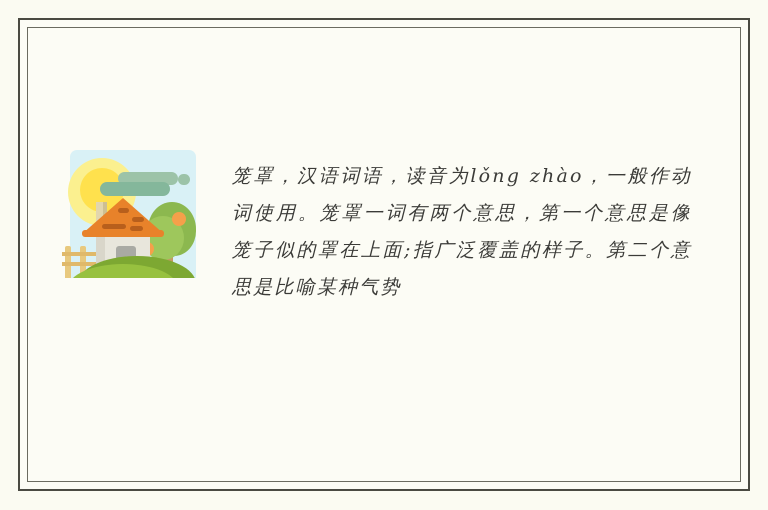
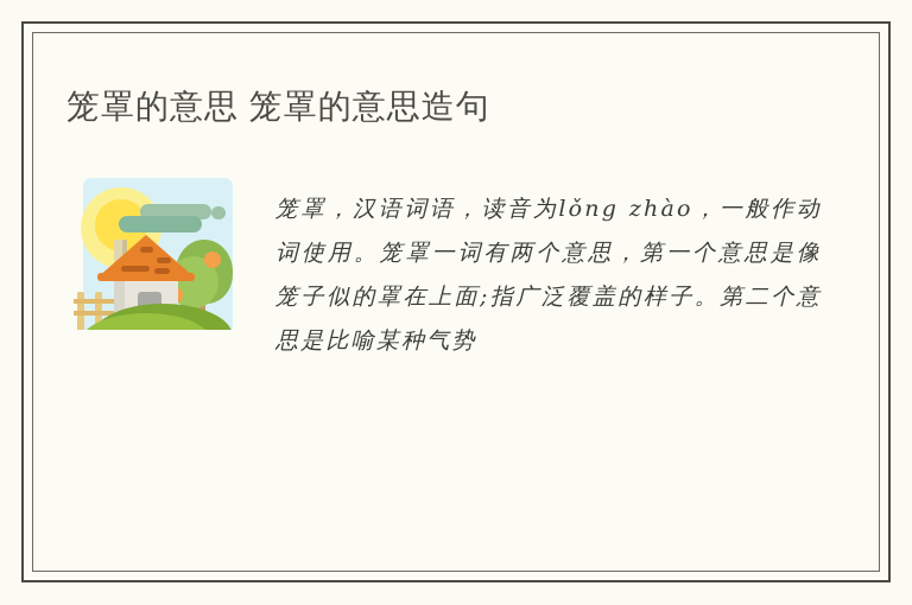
+ 笼罩的意思 笼罩的意思造句
  笼罩，汉语词语，读音为lǒng zhào，一般作动词使用。笼罩一词有两个意思，第一个意思是像笼子似的罩在上面;指广泛覆盖的样子。第二个意思是比喻某种气势
